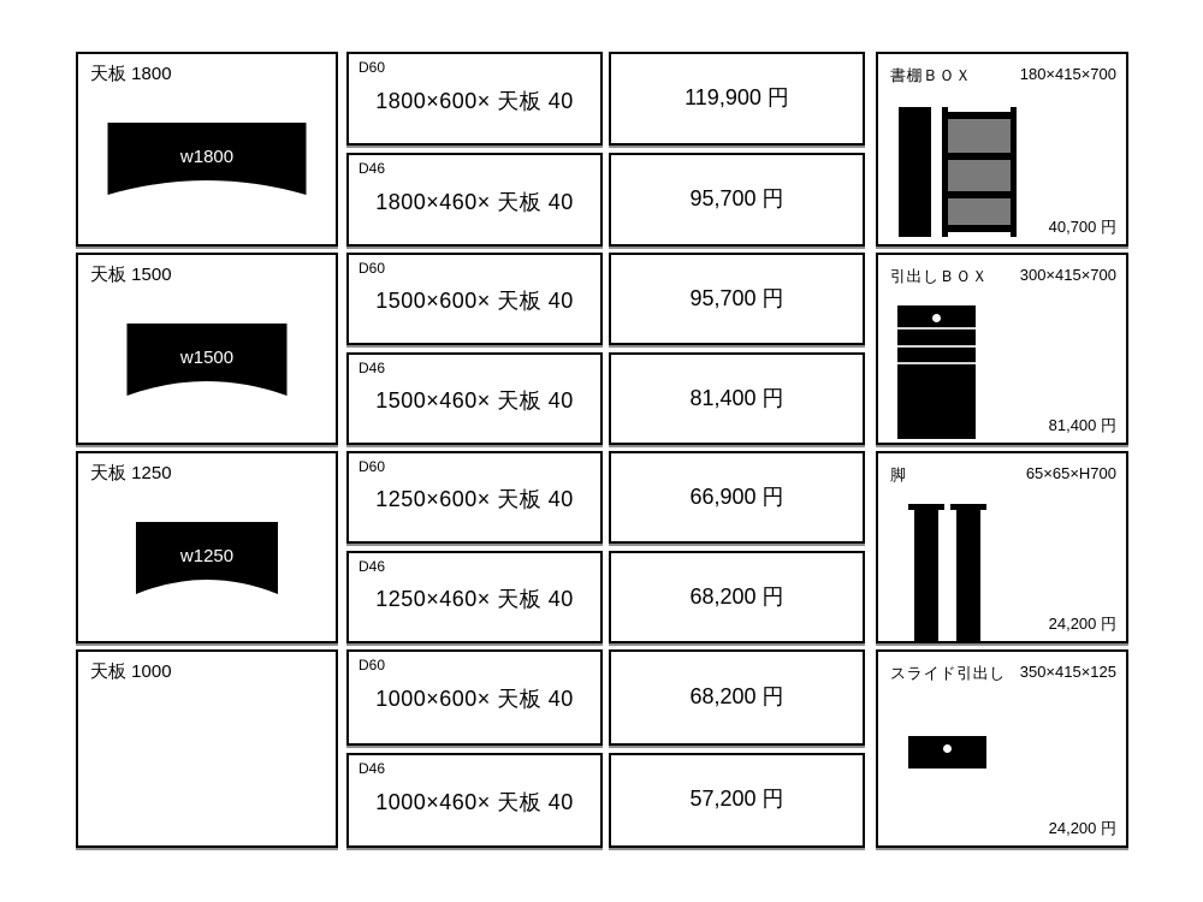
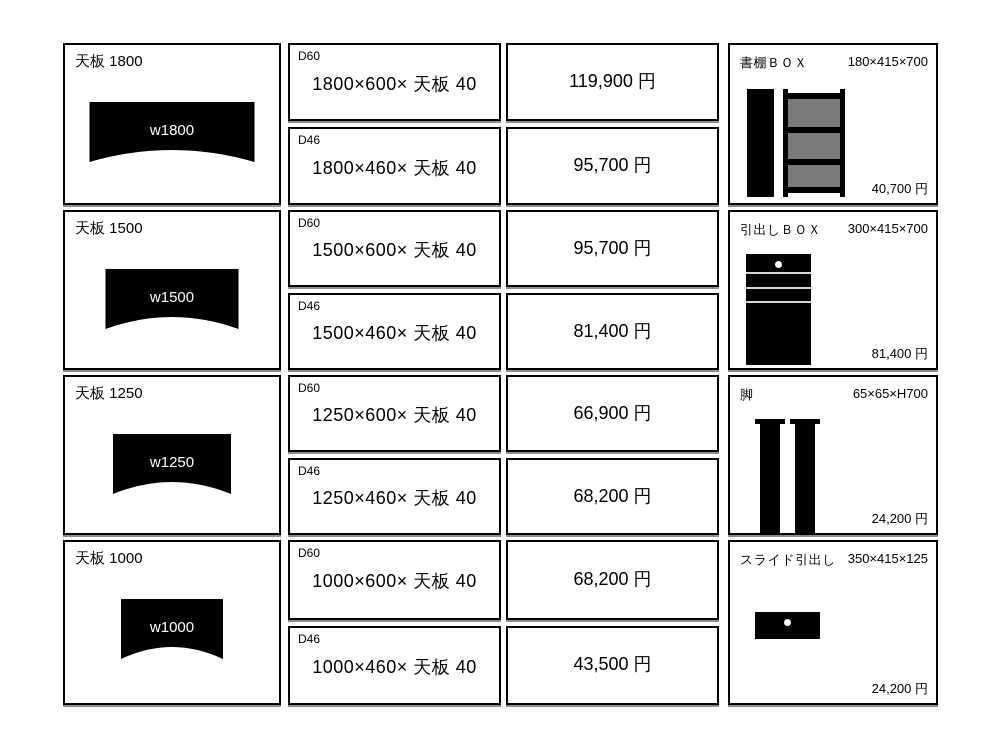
  天板 1800
  w1800
  D60
  1800×600× 天板 40
  D46
  1800×460× 天板 40
  119,900 円
  95,700 円
  書棚ＢＯＸ
  180×415×700
  40,700 円
  天板 1500
  w1500
  D60
  1500×600× 天板 40
  D46
  1500×460× 天板 40
  95,700 円
  81,400 円
  引出しＢＯＸ
  300×415×700
  81,400 円
  天板 1250
  w1250
  D60
  1250×600× 天板 40
  D46
  1250×460× 天板 40
  66,900 円
  68,200 円
  脚
  65×65×H700
  24,200 円
  天板 1000
+ w1000
  D60
  1000×600× 天板 40
  D46
  1000×460× 天板 40
  68,200 円
- 57,200 円
+ 43,500 円
  スライド引出し
  350×415×125
  24,200 円
